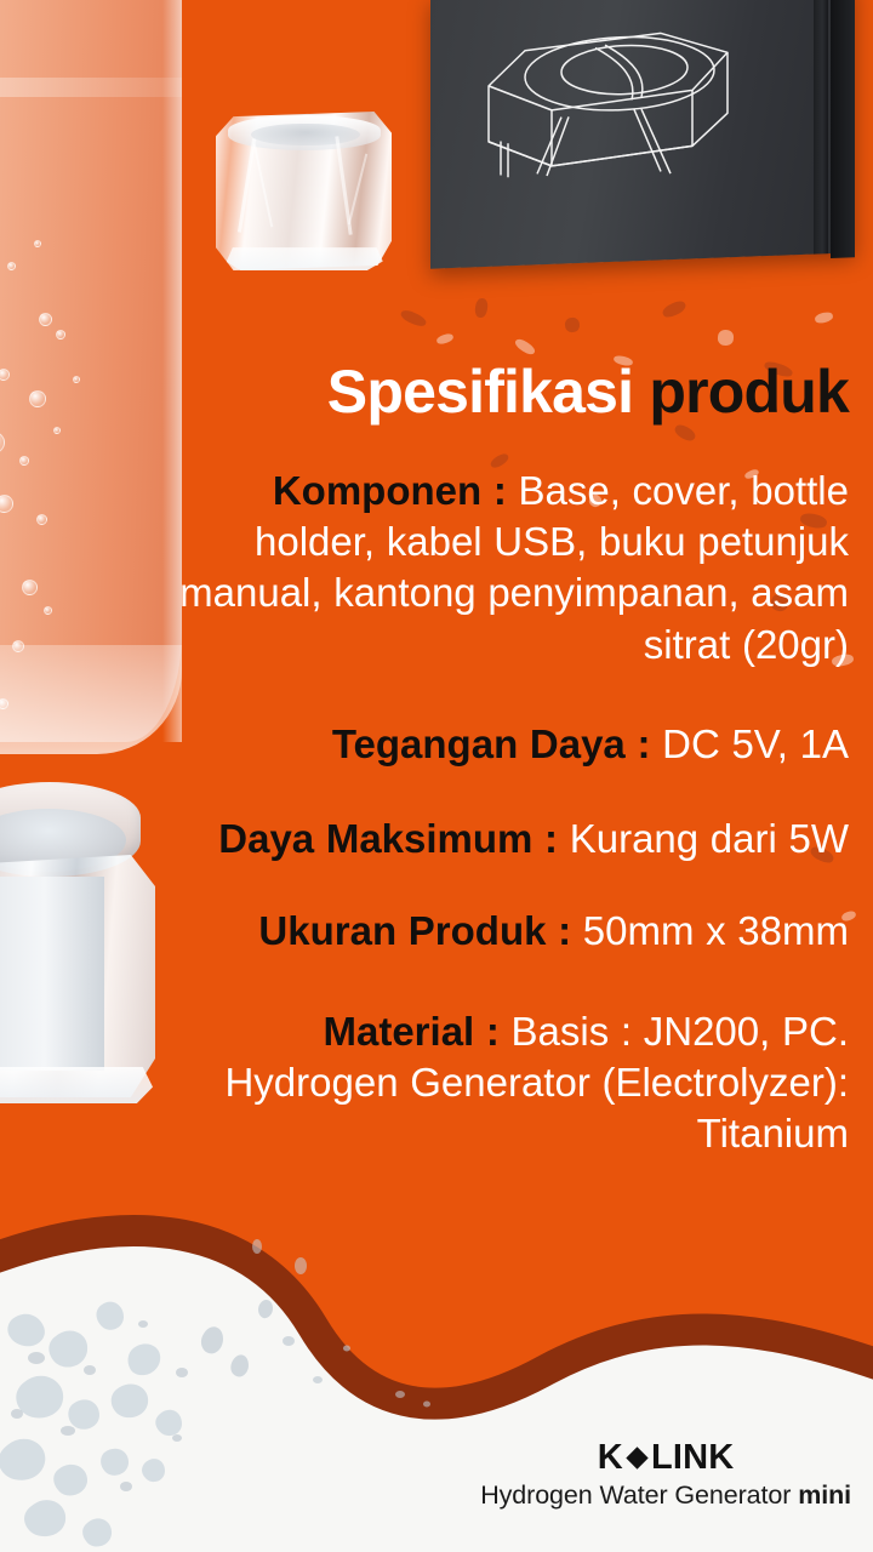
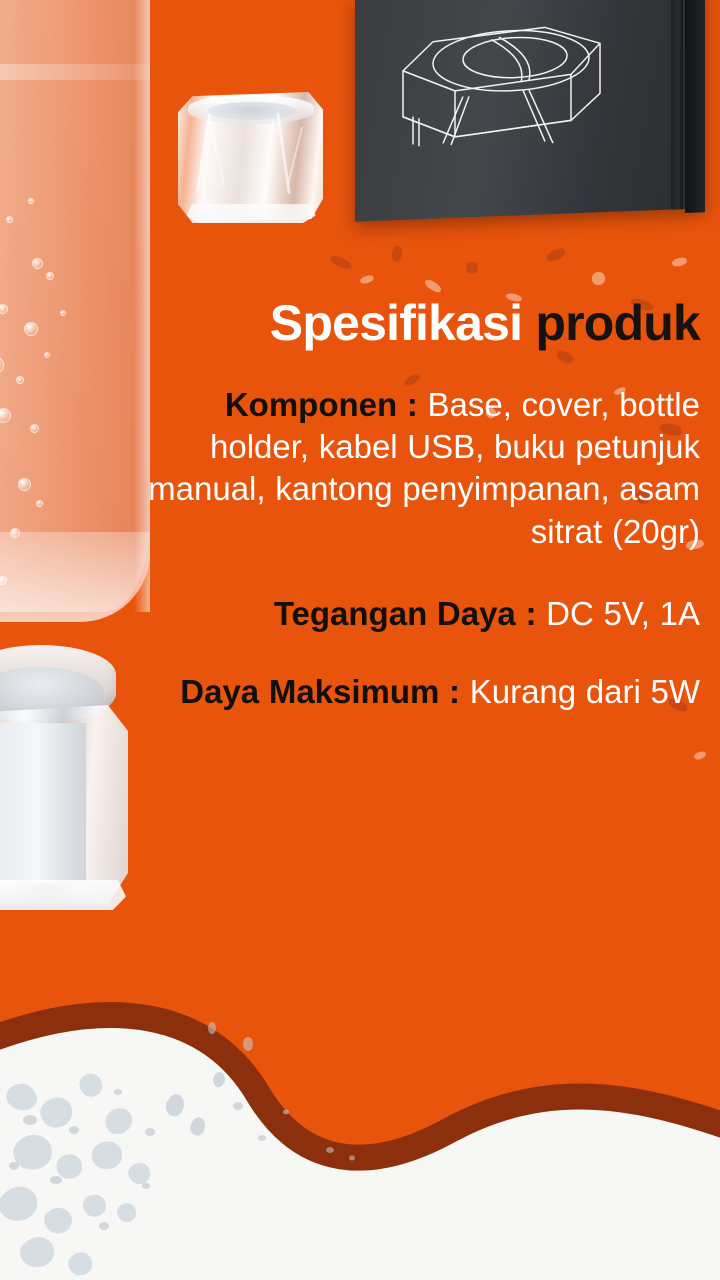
  Spesifikasi produk
  Komponen : Base, cover, bottle holder, kabel USB, buku petunjuk manual, kantong penyimpanan, asam sitrat (20gr)
  Tegangan Daya : DC 5V, 1A
  Daya Maksimum : Kurang dari 5W
- Ukuran Produk : 50mm x 38mm
- Material : Basis : JN200, PC. Hydrogen Generator (Electrolyzer): Titanium
- K
- LINK
- Hydrogen Water Generator mini
